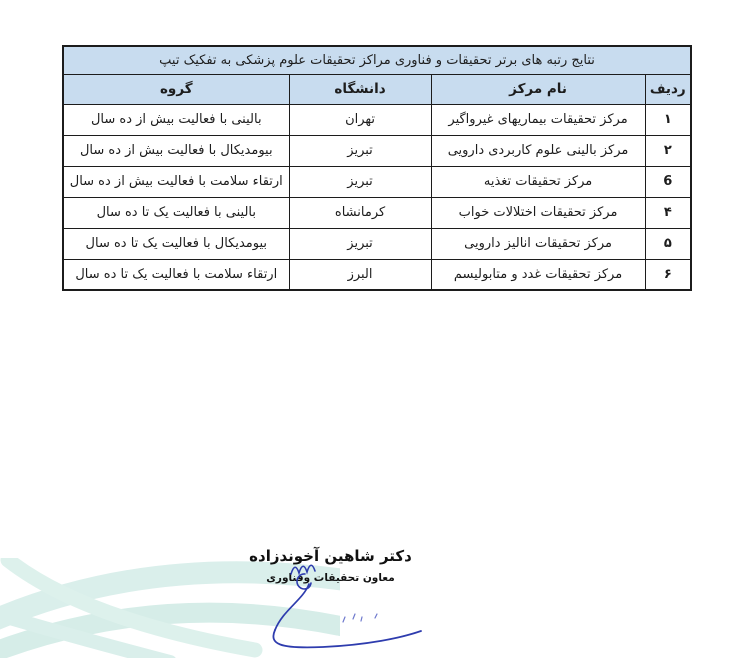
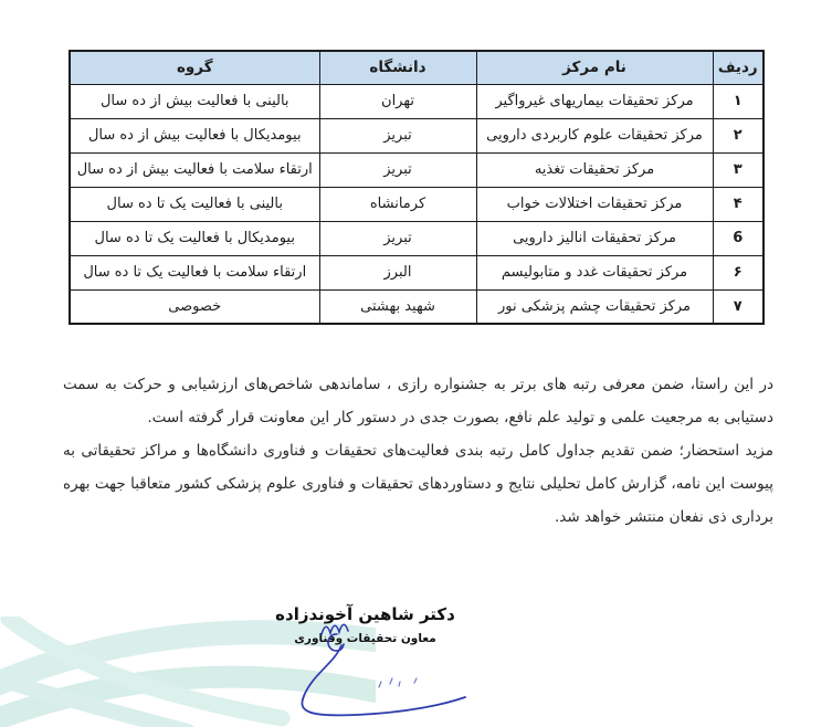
- نتایج رتبه های برتر تحقیقات و فناوری مراکز تحقیقات علوم پزشکی به تفکیک تیپ
  ردیف	نام مرکز	دانشگاه	گروه
  ۱	مرکز تحقیقات بیماریهای غیرواگیر	تهران	بالینی با فعالیت بیش از ده سال
- ۲	مرکز بالینی علوم کاربردی دارویی	تبریز	بیومدیکال با فعالیت بیش از ده سال
+ ۲	مرکز تحقیقات علوم کاربردی دارویی	تبریز	بیومدیکال با فعالیت بیش از ده سال
- 6	مرکز تحقیقات تغذیه	تبریز	ارتقاء سلامت با فعالیت بیش از ده سال
+ ۳	مرکز تحقیقات تغذیه	تبریز	ارتقاء سلامت با فعالیت بیش از ده سال
  ۴	مرکز تحقیقات اختلالات خواب	کرمانشاه	بالینی با فعالیت یک تا ده سال
- ۵	مرکز تحقیقات انالیز دارویی	تبریز	بیومدیکال با فعالیت یک تا ده سال
+ 6	مرکز تحقیقات انالیز دارویی	تبریز	بیومدیکال با فعالیت یک تا ده سال
  ۶	مرکز تحقیقات غدد و متابولیسم	البرز	ارتقاء سلامت با فعالیت یک تا ده سال
+ ۷	مرکز تحقیقات چشم پزشکی نور	شهید بهشتی	خصوصی
+ در این راستا، ضمن معرفی رتبه های برتر به جشنواره رازی ، ساماندهی شاخص‌های ارزشیابی و حرکت به سمت دستیابی به مرجعیت علمی و تولید علم نافع، بصورت جدی در دستور کار این معاونت قرار گرفته است.
+ مزید استحضار؛ ضمن تقدیم جداول کامل رتبه بندی فعالیت‌های تحقیقات و فناوری دانشگاه‌ها و مراکز تحقیقاتی به پیوست این نامه، گزارش کامل تحلیلی نتایج و دستاوردهای تحقیقات و فناوری علوم پزشکی کشور متعاقبا جهت بهره برداری ذی نفعان منتشر خواهد شد.
  دکتر شاهین آخوندزاده
  معاون تحقیقات وفناوری
